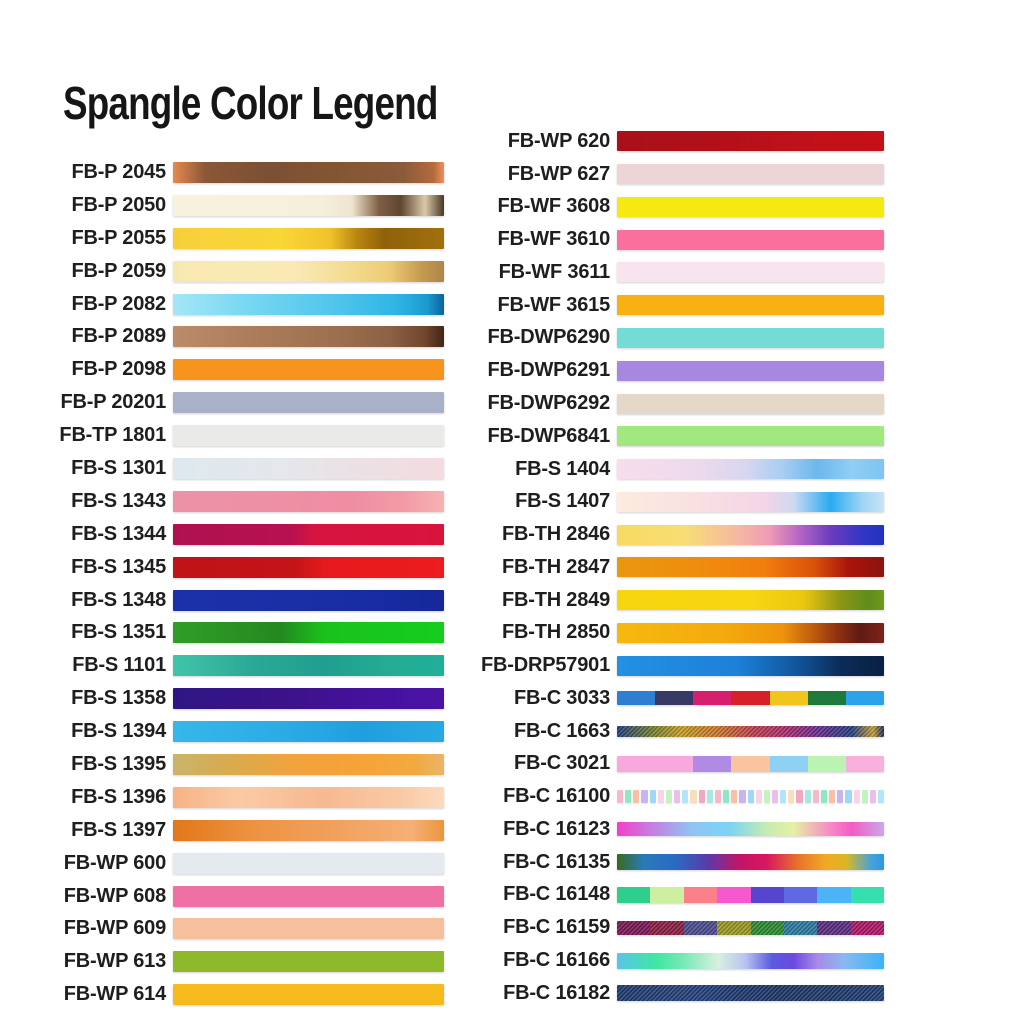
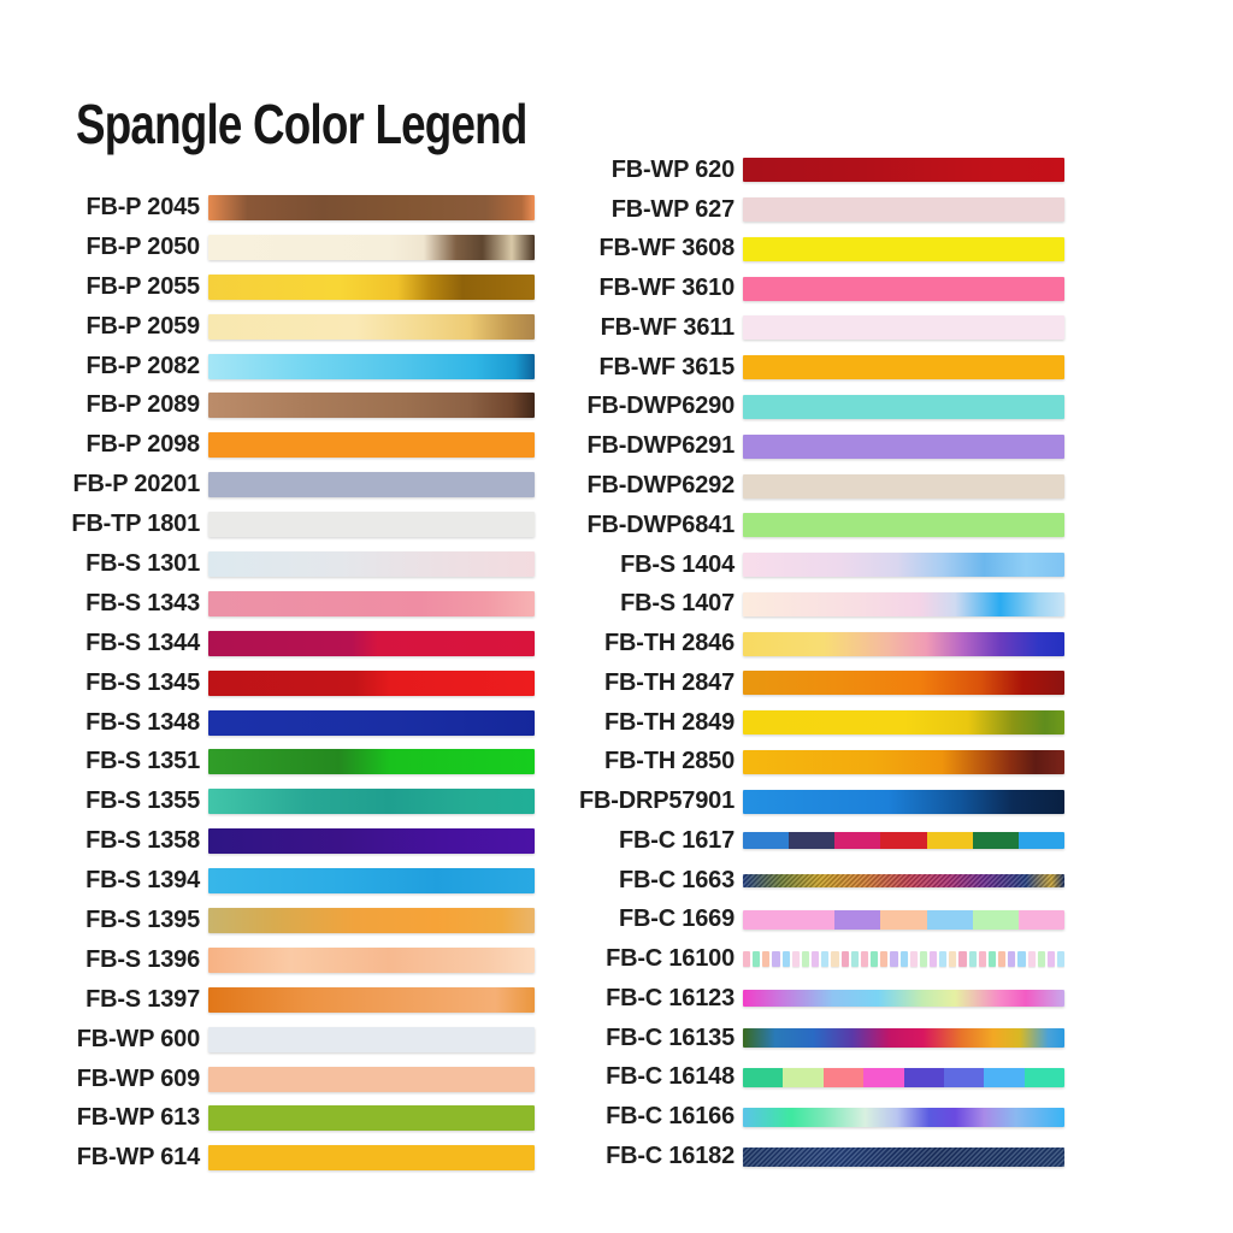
  Spangle Color Legend
  FB-P 2045
  FB-P 2050
  FB-P 2055
  FB-P 2059
  FB-P 2082
  FB-P 2089
  FB-P 2098
  FB-P 20201
  FB-TP 1801
  FB-S 1301
  FB-S 1343
  FB-S 1344
  FB-S 1345
  FB-S 1348
  FB-S 1351
- FB-S 1101
+ FB-S 1355
  FB-S 1358
  FB-S 1394
  FB-S 1395
  FB-S 1396
  FB-S 1397
  FB-WP 600
- FB-WP 608
  FB-WP 609
  FB-WP 613
  FB-WP 614
  FB-WP 620
  FB-WP 627
  FB-WF 3608
  FB-WF 3610
  FB-WF 3611
  FB-WF 3615
  FB-DWP6290
  FB-DWP6291
  FB-DWP6292
  FB-DWP6841
  FB-S 1404
  FB-S 1407
  FB-TH 2846
  FB-TH 2847
  FB-TH 2849
  FB-TH 2850
  FB-DRP57901
- FB-C 3033
+ FB-C 1617
  FB-C 1663
- FB-C 3021
+ FB-C 1669
  FB-C 16100
  FB-C 16123
  FB-C 16135
  FB-C 16148
- FB-C 16159
  FB-C 16166
  FB-C 16182
